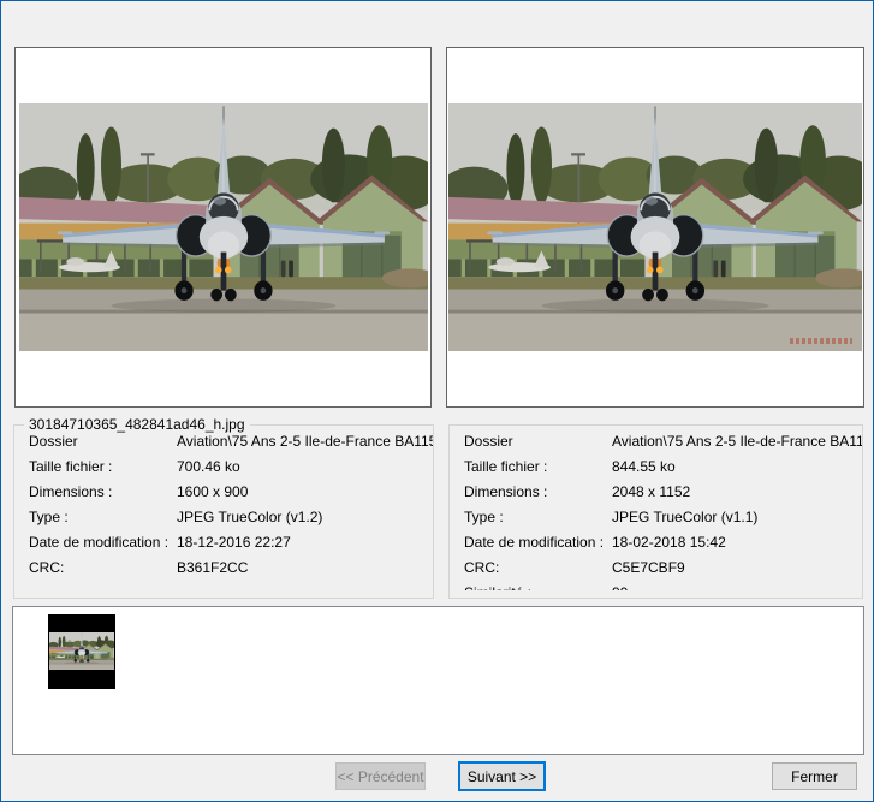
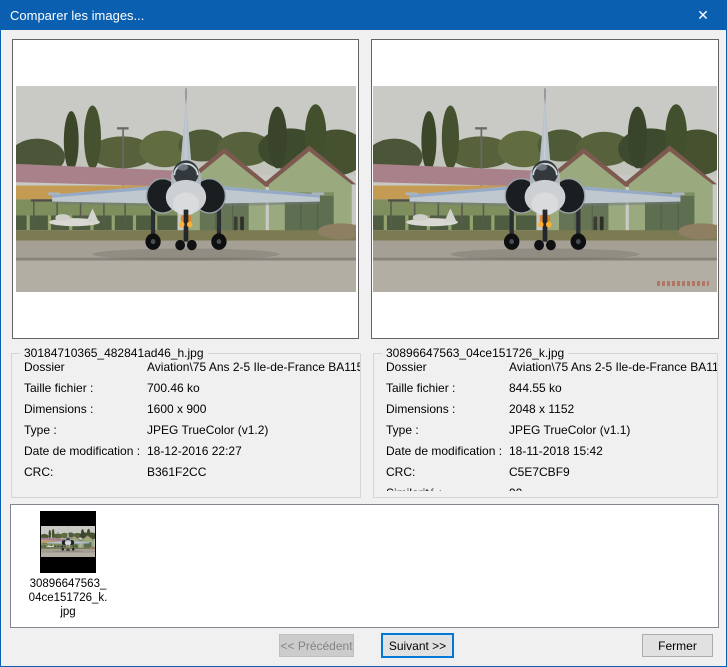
+ Comparer les images...
+ ✕
  30184710365_482841ad46_h.jpg
  Dossier
  Aviation\75 Ans 2-5 Ile-de-France BA11
  Taille fichier :
  700.46 ko
  Dimensions :
  1600 x 900
  Type :
  JPEG TrueColor (v1.2)
  Date de modification :
  18-12-2016 22:27
  CRC:
  B361F2CC
+ 30896647563_04ce151726_k.jpg
  Dossier
  Aviation\75 Ans 2-5 Ile-de-France BA11
  Taille fichier :
  844.55 ko
  Dimensions :
  2048 x 1152
  Type :
  JPEG TrueColor (v1.1)
  Date de modification :
- 18-02-2018 15:42
+ 18-11-2018 15:42
  CRC:
  C5E7CBF9
+ 30896647563_
+ 04ce151726_k.
+ jpg
  << Précédent
  Suivant >>
  Fermer
